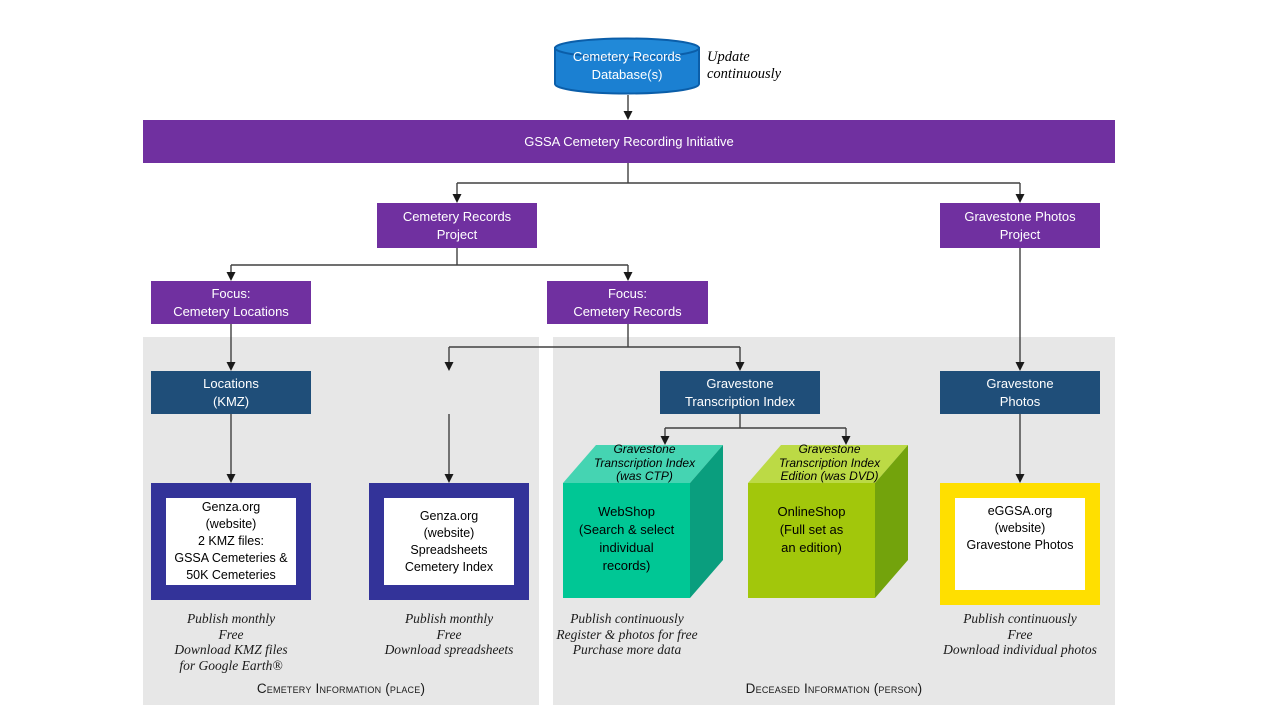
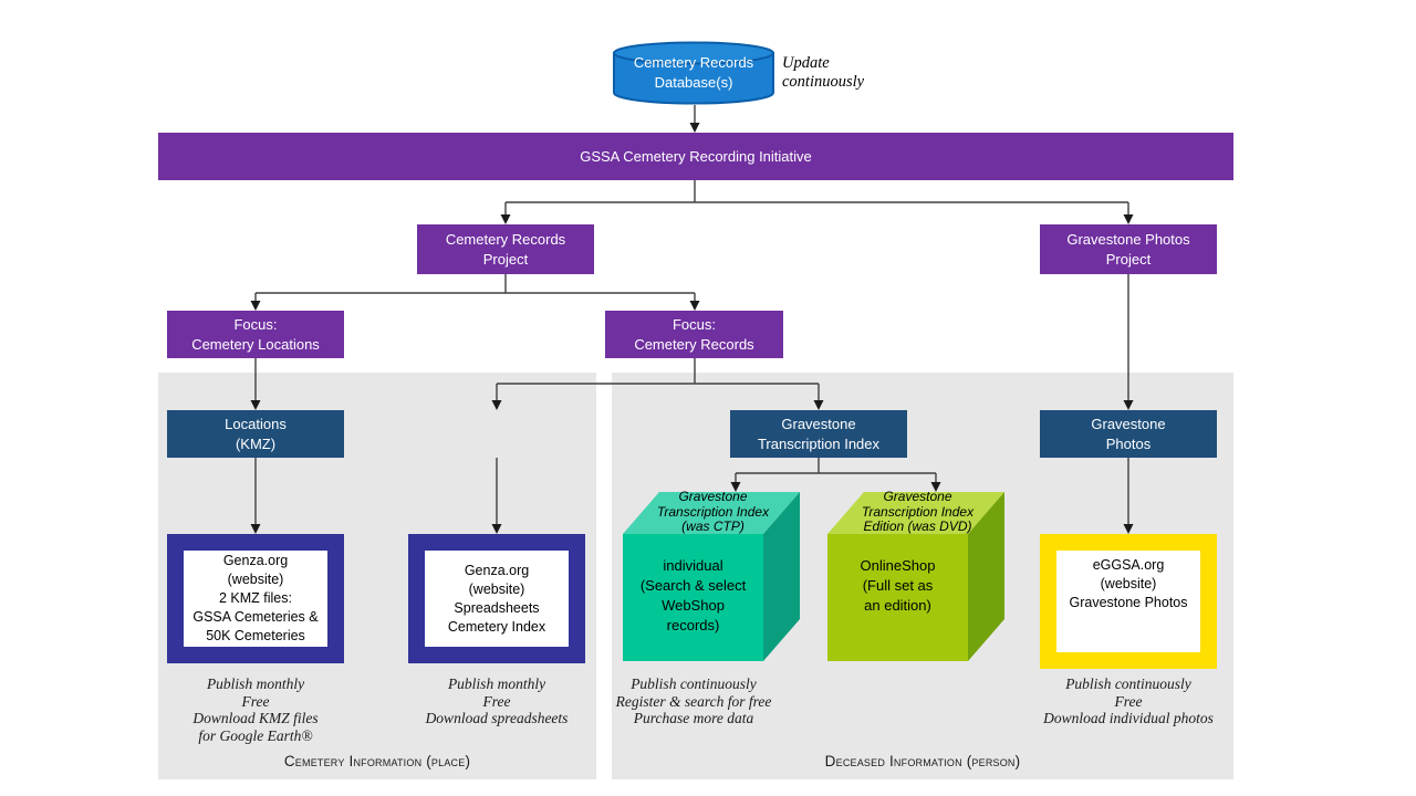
  Cemetery Records
  Database(s)
  Update
  continuously
  GSSA Cemetery Recording Initiative
  Cemetery Records
  Project
  Gravestone Photos
  Project
  Focus:
  Cemetery Locations
  Focus:
  Cemetery Records
  Locations
  (KMZ)
  Gravestone
  Transcription Index
  Gravestone
  Photos
  Gravestone
  Transcription Index
  (was CTP)
- WebShop
+ individual
  (Search & select
- individual
+ WebShop
  records)
  Gravestone
  Transcription Index
  Edition (was DVD)
  OnlineShop
  (Full set as
  an edition)
  Genza.org
  (website)
  2 KMZ files:
  GSSA Cemeteries &
  50K Cemeteries
  Genza.org
  (website)
  Spreadsheets
  Cemetery Index
  eGGSA.org
  (website)
  Gravestone Photos
  Publish monthly
  Free
  Download KMZ files
  for Google Earth®
  Publish monthly
  Free
  Download spreadsheets
  Publish continuously
- Register & photos for free
+ Register & search for free
  Purchase more data
  Publish continuously
  Free
  Download individual photos
  Cemetery Information (place)
  Deceased Information (person)
